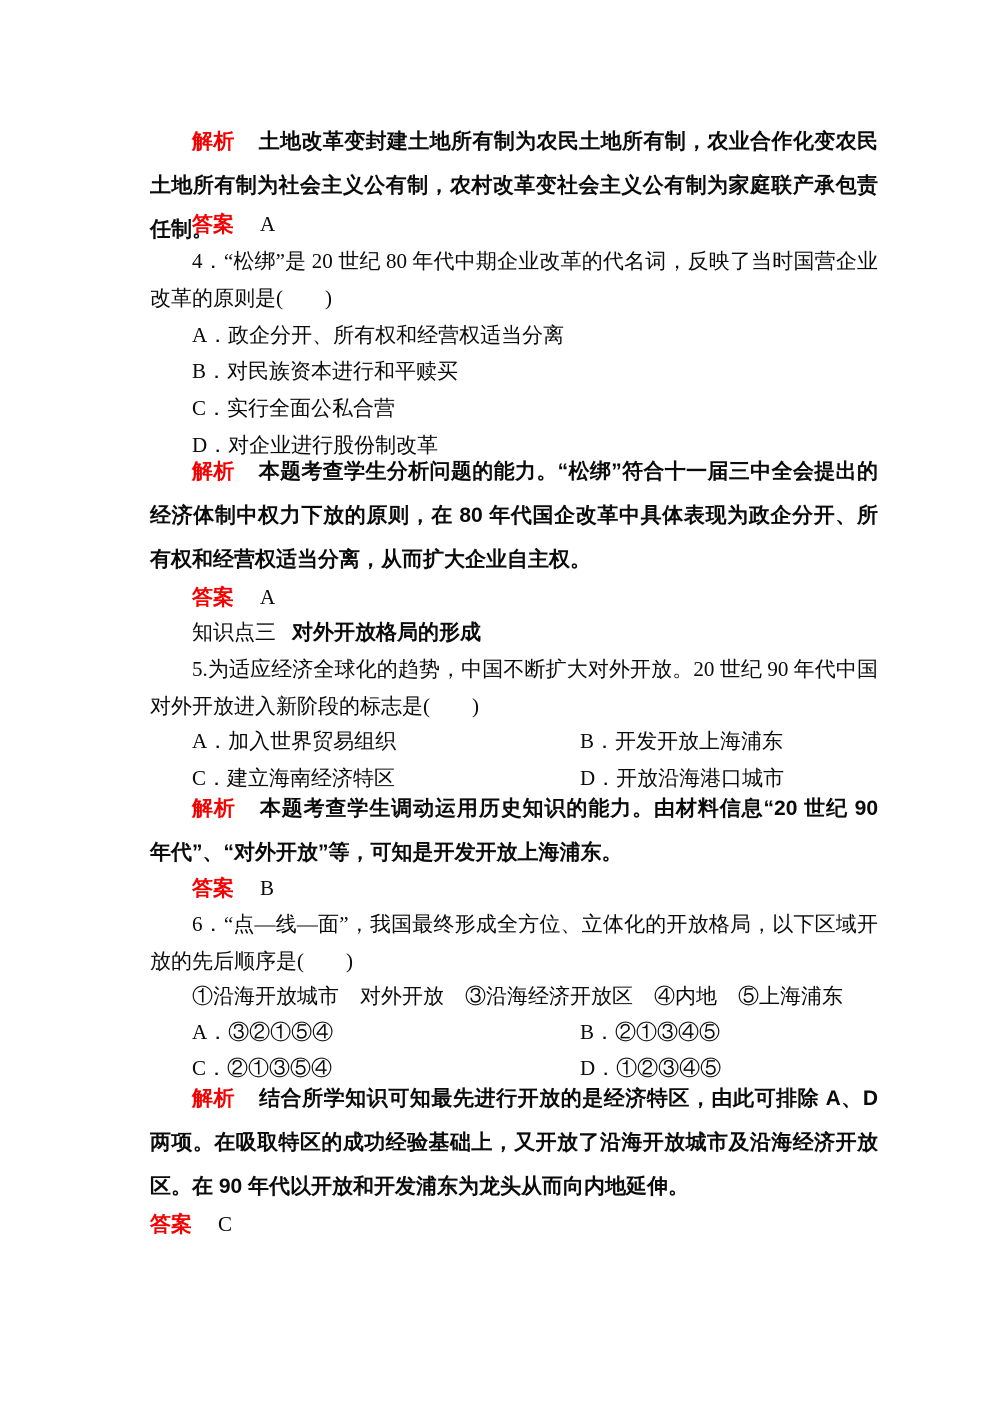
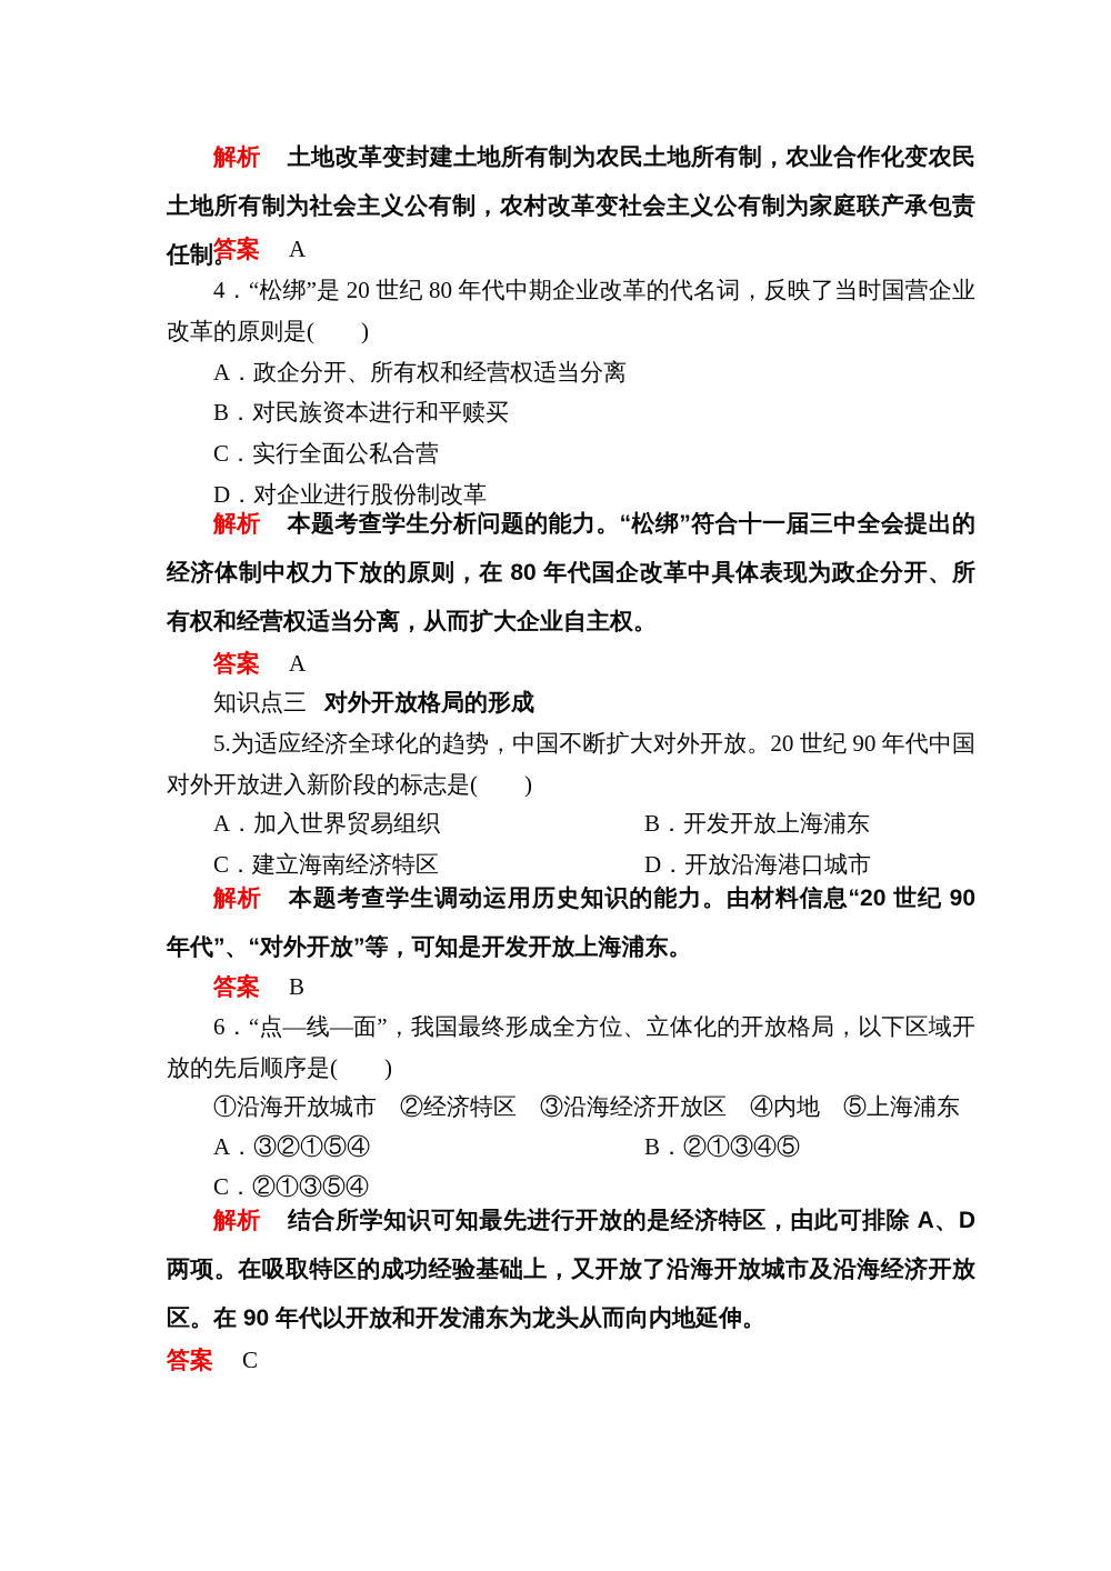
  解析 土地改革变封建土地所有制为农民土地所有制，农业合作化变农民土地所有制为社会主义公有制，农村改革变社会主义公有制为家庭联产承包责任制。
  答案 A
  4．“松绑”是 20 世纪 80 年代中期企业改革的代名词，反映了当时国营企业改革的原则是( )
  A．政企分开、所有权和经营权适当分离
  B．对民族资本进行和平赎买
  C．实行全面公私合营
  D．对企业进行股份制改革
  解析 本题考查学生分析问题的能力。“松绑”符合十一届三中全会提出的经济体制中权力下放的原则，在 80 年代国企改革中具体表现为政企分开、所有权和经营权适当分离，从而扩大企业自主权。
  答案 A
  知识点三 对外开放格局的形成
  5.为适应经济全球化的趋势，中国不断扩大对外开放。20 世纪 90 年代中国对外开放进入新阶段的标志是( )
  A．加入世界贸易组织
  B．开发开放上海浦东
  C．建立海南经济特区
  D．开放沿海港口城市
  解析 本题考查学生调动运用历史知识的能力。由材料信息“20 世纪 90 年代”、“对外开放”等，可知是开发开放上海浦东。
  答案 B
  6．“点—线—面”，我国最终形成全方位、立体化的开放格局，以下区域开放的先后顺序是( )
- ①沿海开放城市 对外开放 ③沿海经济开放区 ④内地 ⑤上海浦东
+ ①沿海开放城市 ②经济特区 ③沿海经济开放区 ④内地 ⑤上海浦东
  A．③②①⑤④
  B．②①③④⑤
  C．②①③⑤④
- D．①②③④⑤
  解析 结合所学知识可知最先进行开放的是经济特区，由此可排除 A、D 两项。在吸取特区的成功经验基础上，又开放了沿海开放城市及沿海经济开放区。在 90 年代以开放和开发浦东为龙头从而向内地延伸。
  答案 C
